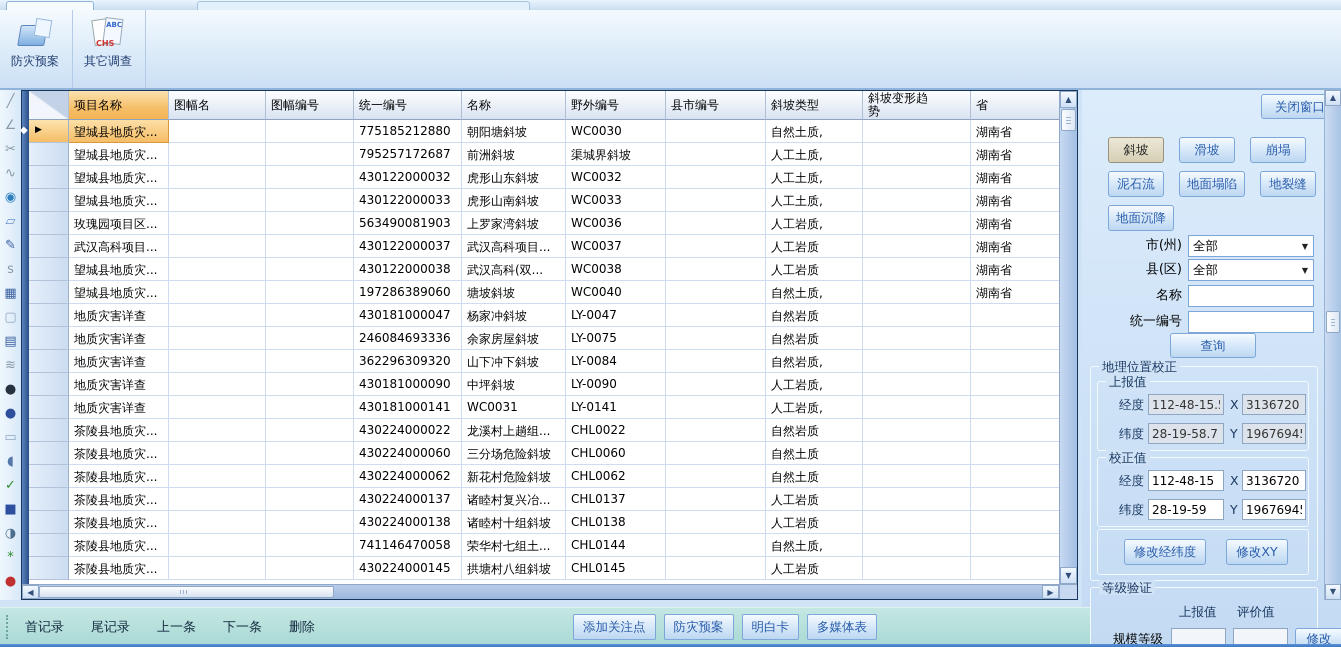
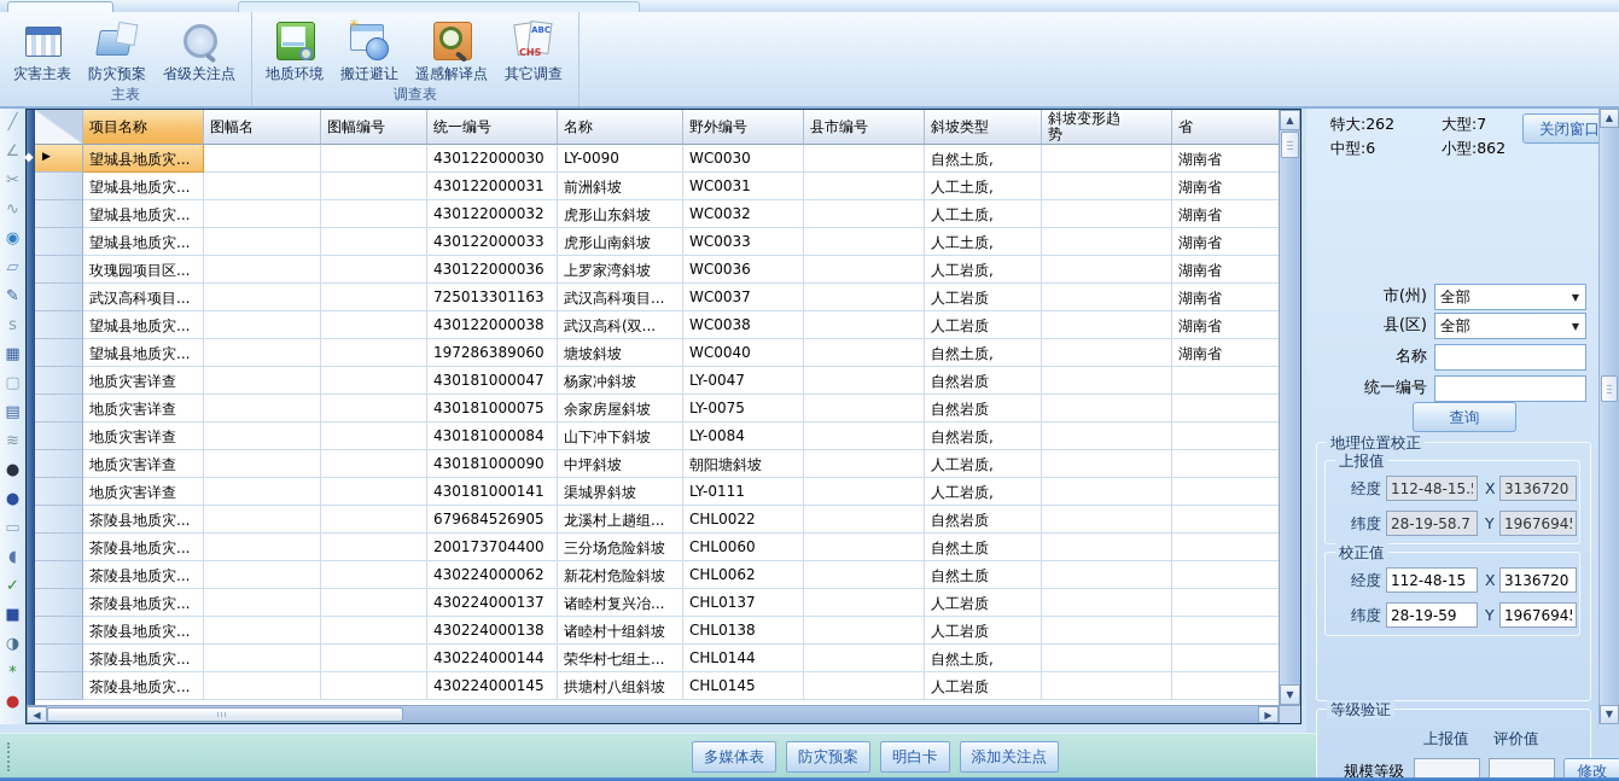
+ 灾害主表
  防灾预案
+ 省级关注点
+ 主表
+ 地质环境
+ ✳
+ 搬迁避让
+ 遥感解译点
  CHS
  ABC
  其它调查
+ 调查表
  ╱
  ∠
  ✂
  ∿
  ◉
  ▱
  ✎
  s
  ▦
  ▢
  ▤
  ≋
  ●
  ●
  ▭
  ◖
  ✓
  ■
  ◑
  *
  ●
  ◆
  项目名称
  图幅名
  图幅编号
  统一编号
  名称
  野外编号
  县市编号
  斜坡类型
  斜坡变形趋势
  省
  ▶
  望城县地质灾...
- 775185212880
+ 430122000030
- 朝阳塘斜坡
+ LY-0090
  WC0030
  自然土质,
  湖南省
  望城县地质灾...
- 795257172687
+ 430122000031
  前洲斜坡
- 渠城界斜坡
+ WC0031
  人工土质,
  湖南省
  望城县地质灾...
  430122000032
  虎形山东斜坡
  WC0032
  人工土质,
  湖南省
  望城县地质灾...
  430122000033
  虎形山南斜坡
  WC0033
  人工土质,
  湖南省
  玫瑰园项目区...
- 563490081903
+ 430122000036
  上罗家湾斜坡
  WC0036
  人工岩质,
  湖南省
  武汉高科项目...
- 430122000037
+ 725013301163
  武汉高科项目...
  WC0037
  人工岩质
  湖南省
  望城县地质灾...
  430122000038
  武汉高科(双...
  WC0038
  人工岩质
  湖南省
  望城县地质灾...
  197286389060
  塘坡斜坡
  WC0040
  自然土质,
  湖南省
  地质灾害详查
  430181000047
  杨家冲斜坡
  LY-0047
  自然岩质
  地质灾害详查
- 246084693336
+ 430181000075
  余家房屋斜坡
  LY-0075
  自然岩质
  地质灾害详查
- 362296309320
+ 430181000084
  山下冲下斜坡
  LY-0084
  自然岩质,
  地质灾害详查
  430181000090
  中坪斜坡
- LY-0090
+ 朝阳塘斜坡
  人工岩质,
  地质灾害详查
  430181000141
- WC0031
+ 渠城界斜坡
- LY-0141
+ LY-0111
  人工岩质,
  茶陵县地质灾...
- 430224000022
+ 679684526905
  龙溪村上趟组...
  CHL0022
  自然岩质
  茶陵县地质灾...
- 430224000060
+ 200173704400
  三分场危险斜坡
  CHL0060
  自然土质
  茶陵县地质灾...
  430224000062
  新花村危险斜坡
  CHL0062
  自然土质
  茶陵县地质灾...
  430224000137
  诸睦村复兴冶...
  CHL0137
  人工岩质
  茶陵县地质灾...
  430224000138
  诸睦村十组斜坡
  CHL0138
  人工岩质
  茶陵县地质灾...
- 741146470058
+ 430224000144
  荣华村七组土...
  CHL0144
  自然土质,
  茶陵县地质灾...
  430224000145
  拱塘村八组斜坡
  CHL0145
  人工岩质
  ▲
  ▼
  ◀
  ▶
+ 特大:262
+ 大型:7
+ 中型:6
+ 小型:862
  关闭窗口
- 斜坡
- 滑坡
- 崩塌
- 泥石流
- 地面塌陷
- 地裂缝
- 地面沉降
  市(州)
  全部
  ▼
  县(区)
  全部
  ▼
  名称
  统一编号
  查询
  地理位置校正
  上报值
  经度
  112-48-15.
  X
  3136720
  纬度
  28-19-58.7
  Y
  1967694
  校正值
  经度
  112-48-15
  X
  3136720
  纬度
  28-19-59
  Y
  1967694
- 修改经纬度
- 修改XY
  等级验证
  上报值
  评价值
  规模等级
  修改
  ▲
  ▼
- 首记录
- 尾记录
- 上一条
- 下一条
- 删除
- 添加关注点
+ 多媒体表
  防灾预案
  明白卡
- 多媒体表
+ 添加关注点
